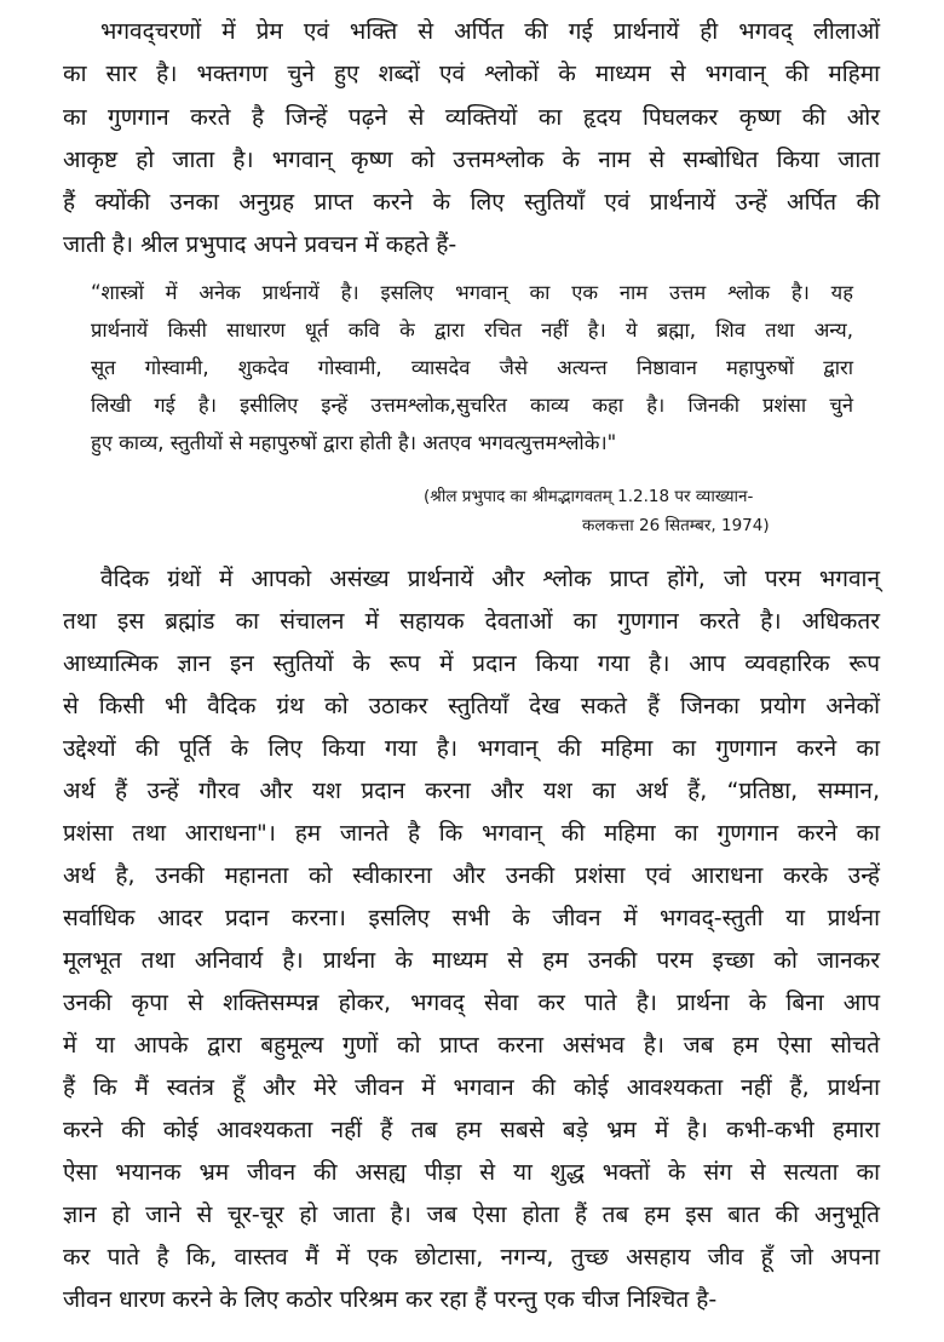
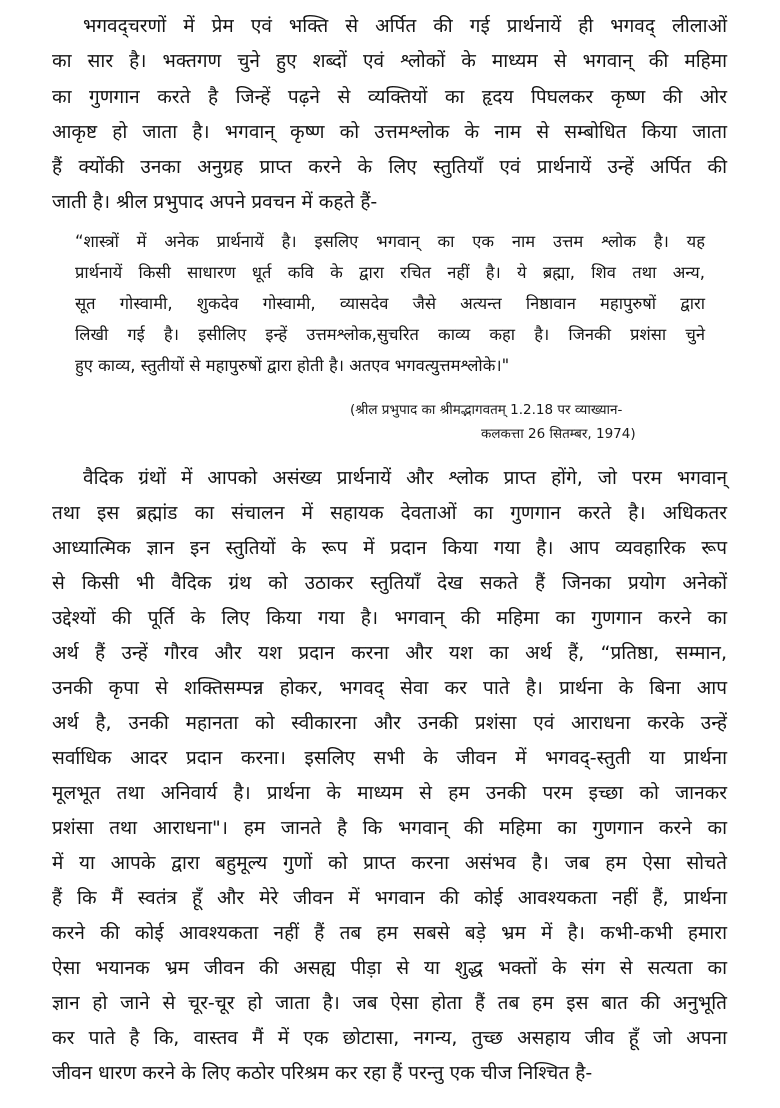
  भगवद्‌चरणों में प्रेम एवं भक्ति से अर्पित की गई प्रार्थनायें ही भगवद् लीलाओं
  का सार है। भक्तगण चुने हुए शब्दों एवं श्लोकों के माध्यम से भगवान् की महिमा
  का गुणगान करते है जिन्हें पढ़ने से व्यक्तियों का हृदय पिघलकर कृष्ण की ओर
  आकृष्ट हो जाता है। भगवान् कृष्ण को उत्तमश्लोक के नाम से सम्बोधित किया जाता
  हैं क्योंकी उनका अनुग्रह प्राप्त करने के लिए स्तुतियाँ एवं प्रार्थनायें उन्हें अर्पित की
  जाती है। श्रील प्रभुपाद अपने प्रवचन में कहते हैं-
  “शास्त्रों में अनेक प्रार्थनायें है। इसलिए भगवान् का एक नाम उत्तम श्लोक है। यह
  प्रार्थनायें किसी साधारण धूर्त कवि के द्वारा रचित नहीं है। ये ब्रह्मा, शिव तथा अन्य,
  सूत गोस्वामी, शुकदेव गोस्वामी, व्यासदेव जैसे अत्यन्त निष्ठावान महापुरुषों द्वारा
  लिखी गई है। इसीलिए इन्हें उत्तमश्लोक,सुचरित काव्य कहा है। जिनकी प्रशंसा चुने
  हुए काव्य, स्तुतीयों से महापुरुषों द्वारा होती है। अतएव भगवत्युत्तमश्लोके।"
  (श्रील प्रभुपाद का श्रीमद्भागवतम् 1.2.18 पर व्याख्यान-
  कलकत्ता 26 सितम्बर, 1974)
  वैदिक ग्रंथों में आपको असंख्य प्रार्थनायें और श्लोक प्राप्त होंगे, जो परम भगवान्
  तथा इस ब्रह्मांड का संचालन में सहायक देवताओं का गुणगान करते है। अधिकतर
  आध्यात्मिक ज्ञान इन स्तुतियों के रूप में प्रदान किया गया है। आप व्यवहारिक रूप
  से किसी भी वैदिक ग्रंथ को उठाकर स्तुतियाँ देख सकते हैं जिनका प्रयोग अनेकों
  उद्देश्यों की पूर्ति के लिए किया गया है। भगवान् की महिमा का गुणगान करने का
  अर्थ हैं उन्हें गौरव और यश प्रदान करना और यश का अर्थ हैं, “प्रतिष्ठा, सम्मान,
- प्रशंसा तथा आराधना"। हम जानते है कि भगवान् की महिमा का गुणगान करने का
+ उनकी कृपा से शक्तिसम्पन्न होकर, भगवद् सेवा कर पाते है। प्रार्थना के बिना आप
  अर्थ है, उनकी महानता को स्वीकारना और उनकी प्रशंसा एवं आराधना करके उन्हें
  सर्वाधिक आदर प्रदान करना। इसलिए सभी के जीवन में भगवद्-स्तुती या प्रार्थना
  मूलभूत तथा अनिवार्य है। प्रार्थना के माध्यम से हम उनकी परम इच्छा को जानकर
- उनकी कृपा से शक्तिसम्पन्न होकर, भगवद् सेवा कर पाते है। प्रार्थना के बिना आप
+ प्रशंसा तथा आराधना"। हम जानते है कि भगवान् की महिमा का गुणगान करने का
  में या आपके द्वारा बहुमूल्य गुणों को प्राप्त करना असंभव है। जब हम ऐसा सोचते
  हैं कि मैं स्वतंत्र हूँ और मेरे जीवन में भगवान की कोई आवश्यकता नहीं हैं, प्रार्थना
  करने की कोई आवश्यकता नहीं हैं तब हम सबसे बड़े भ्रम में है। कभी-कभी हमारा
  ऐसा भयानक भ्रम जीवन की असह्य पीड़ा से या शुद्ध भक्तों के संग से सत्यता का
  ज्ञान हो जाने से चूर-चूर हो जाता है। जब ऐसा होता हैं तब हम इस बात की अनुभूति
  कर पाते है कि, वास्तव मैं में एक छोटासा, नगन्य, तुच्छ असहाय जीव हूँ जो अपना
  जीवन धारण करने के लिए कठोर परिश्रम कर रहा हैं परन्तु एक चीज निश्चित है-
